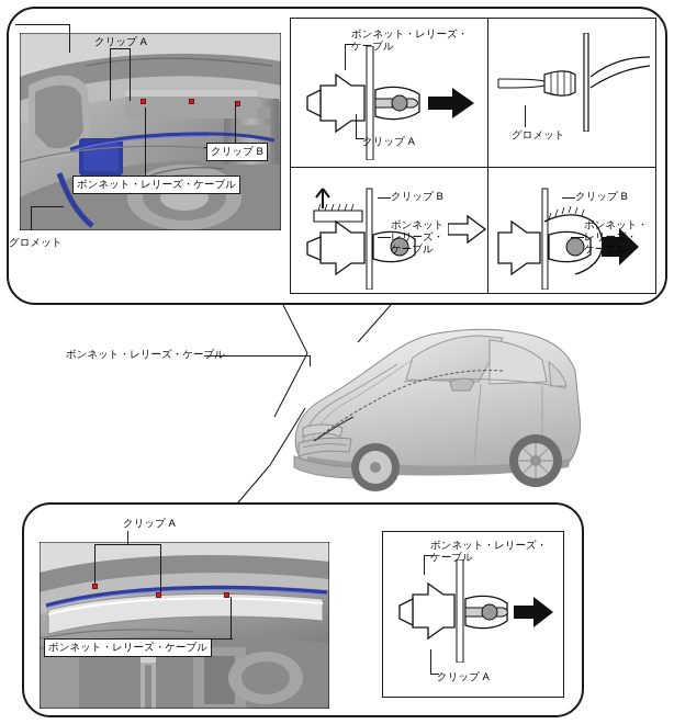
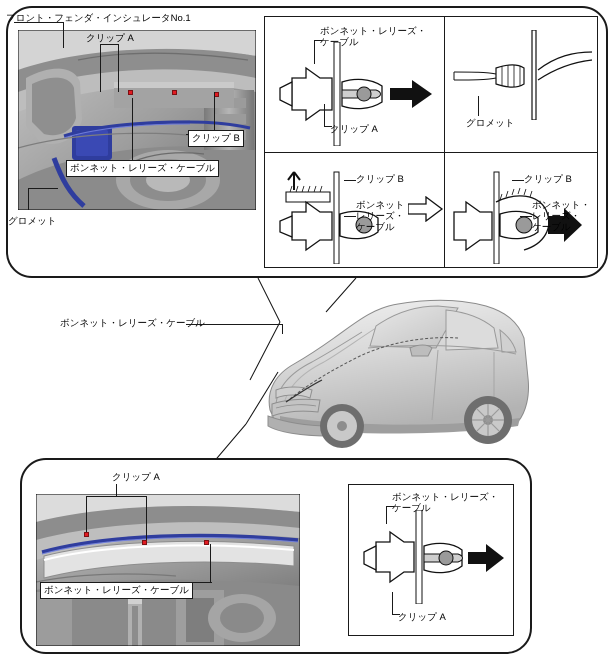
+ フロント・フェンダ・インシュレータNo.1
  クリップ A
  クリップ B
  ボンネット・レリーズ・ケーブル
  グロメット
  ボンネット・レリーズ・
  ケーブル
  クリップ A
  グロメット
  クリップ B
  ボンネット
  レリーズ・
  ケーブル
  クリップ B
  ボンネット・
  レリーズ・
  ケーブル
  ボンネット・レリーズ・ケー
  クリップ A
  ボンネット・レリーズ・ケーブル
  ボンネット・レリーズ・
  ケーブル
  クリップ A
